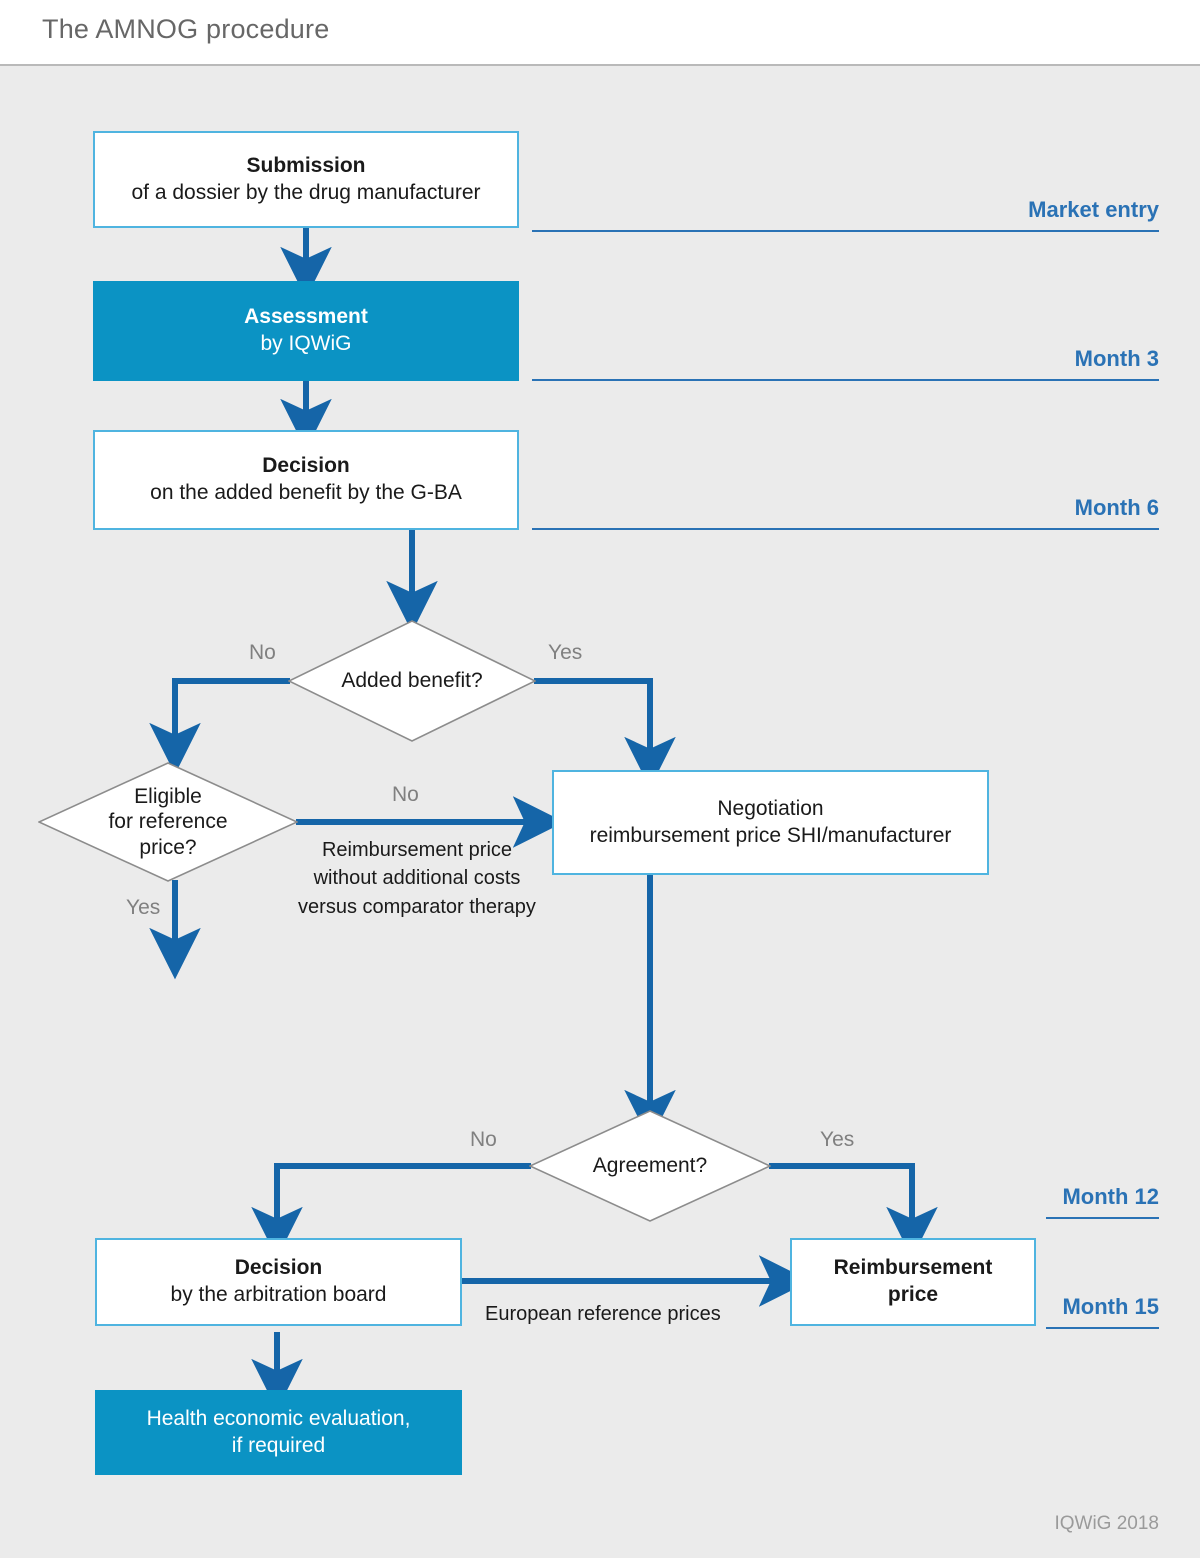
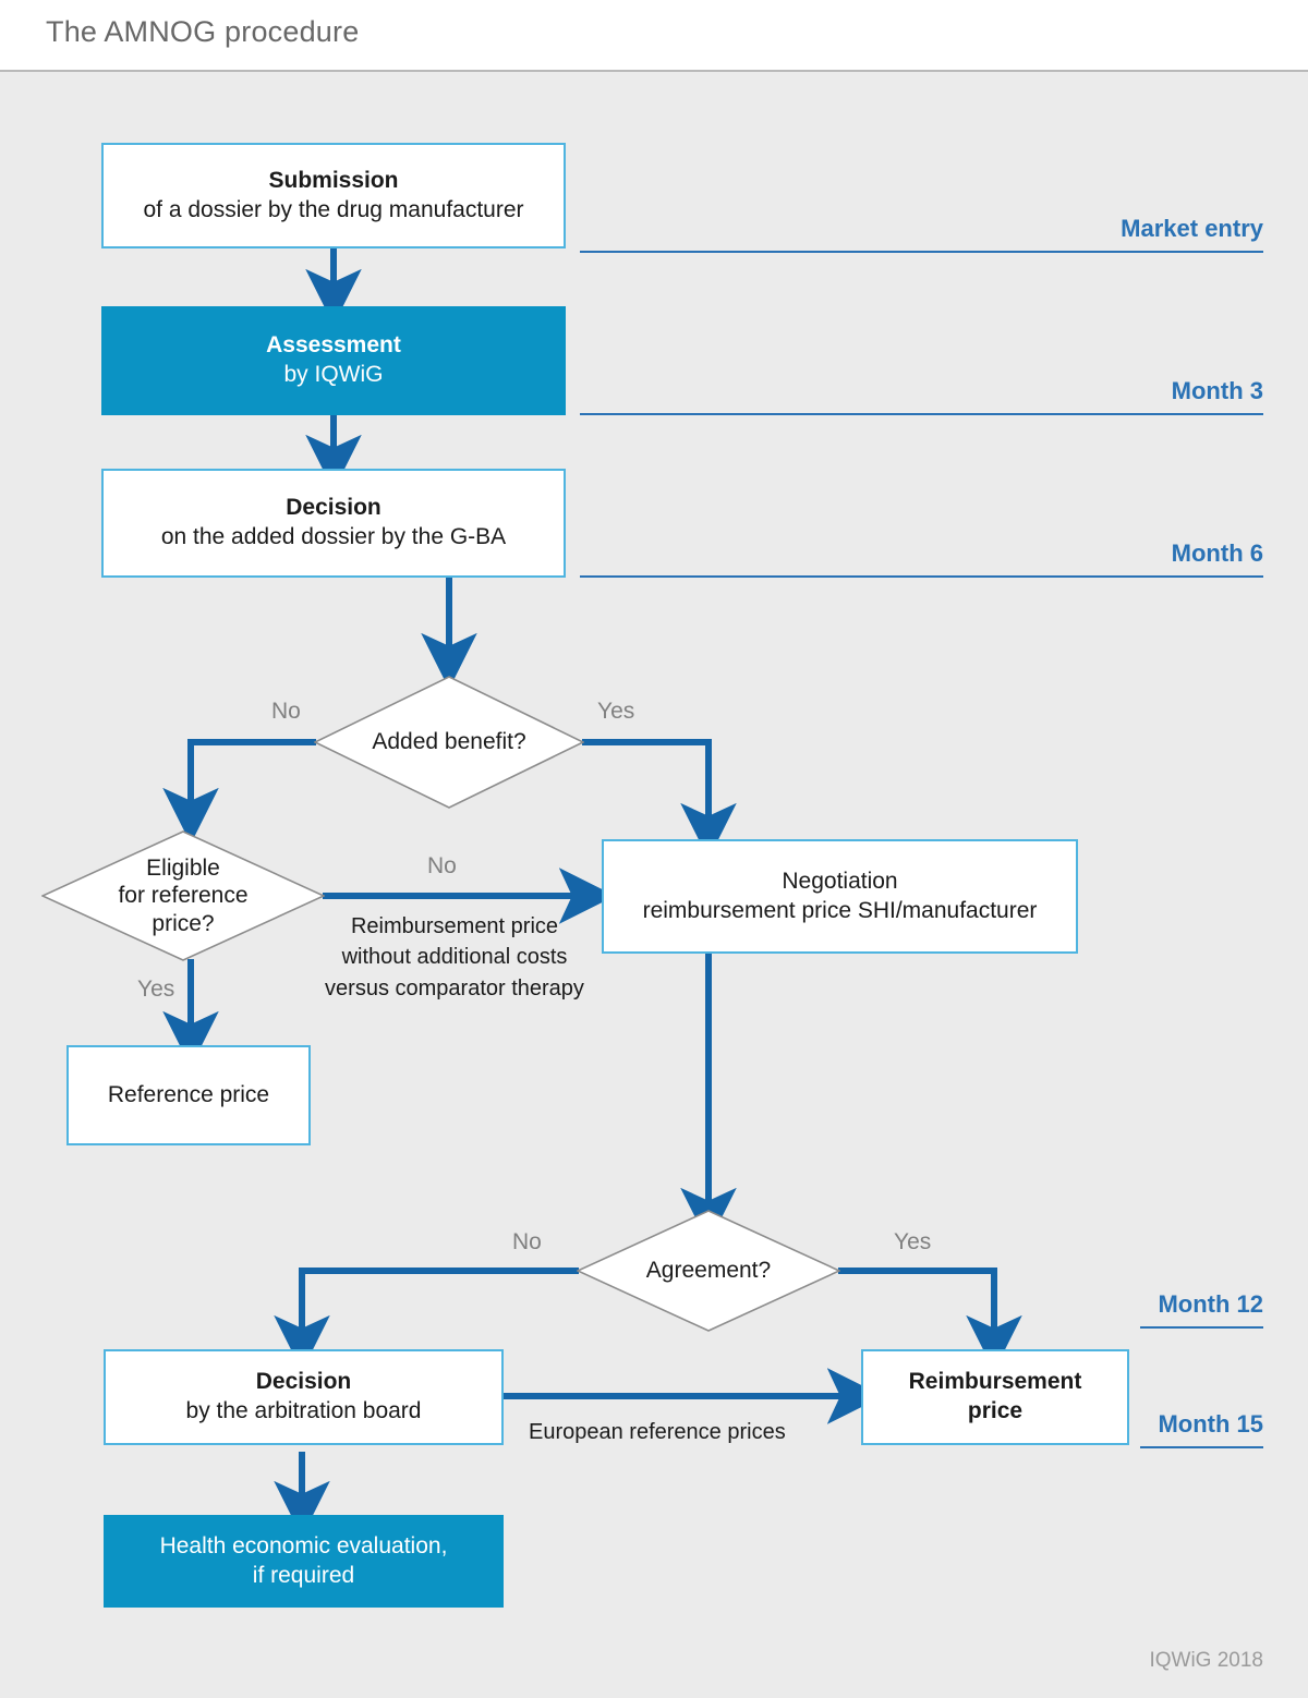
  The AMNOG procedure
  Submission
  of a dossier by the drug manufacturer
  Assessment
  by IQWiG
  Decision
- on the added benefit by the G-BA
+ on the added dossier by the G-BA
  Negotiation
  reimbursement price SHI/manufacturer
+ Reference price
  Decision
  by the arbitration board
  Reimbursement
  price
  Health economic evaluation,
  if required
  Added benefit?
  Eligible
  for reference
  price?
  Agreement?
  No
  Yes
  No
  Yes
  No
  Yes
  Reimbursement price
  without additional costs
  versus comparator therapy
  European reference prices
  Market entry
  Month 3
  Month 6
  Month 12
  Month 15
  IQWiG 2018
